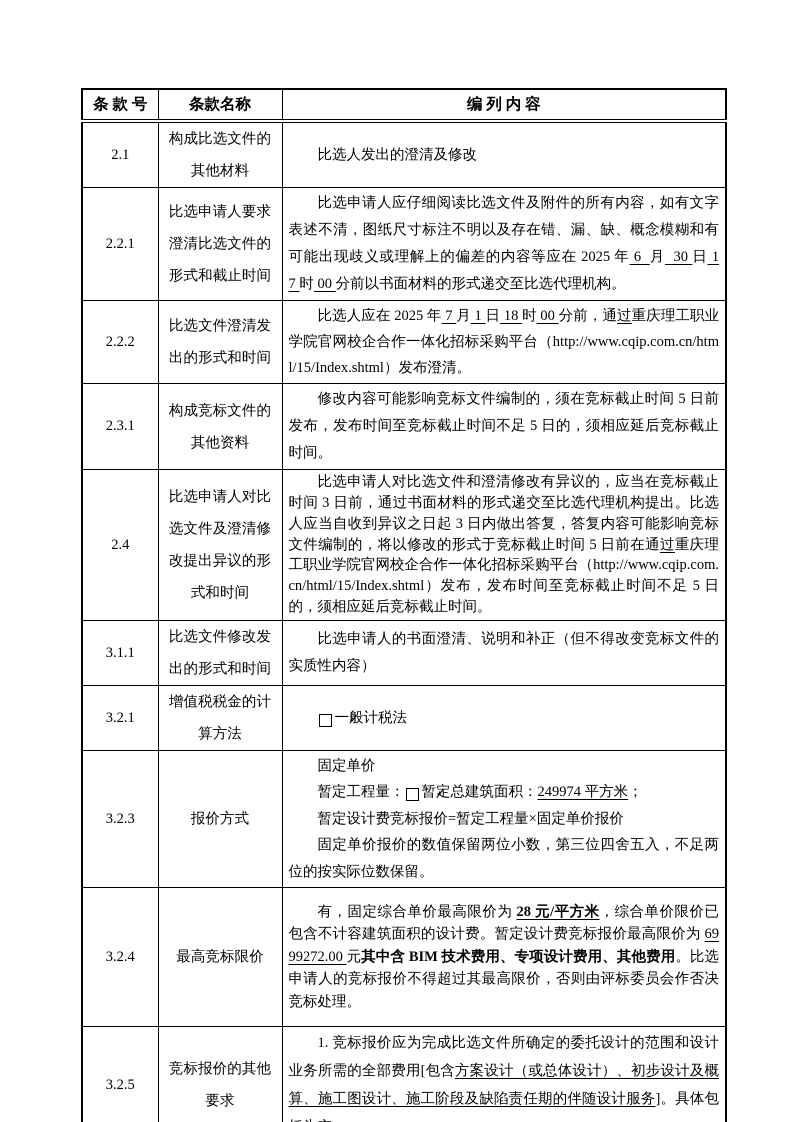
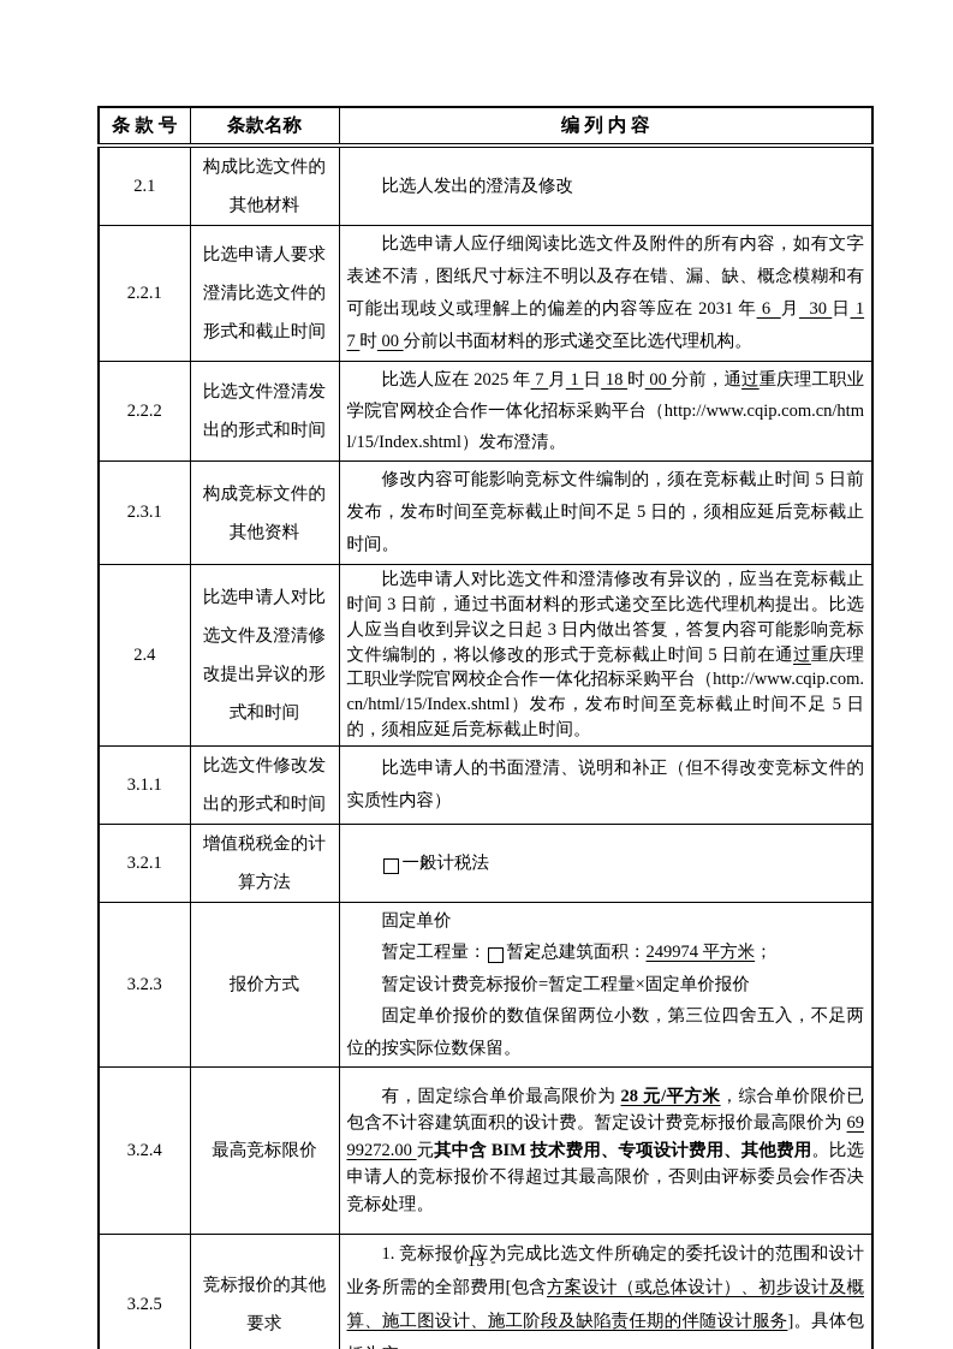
  条 款 号	条款名称	编 列 内 容
  2.1	构成比选文件的其他材料	比选人发出的澄清及修改
- 2.2.1	比选申请人要求澄清比选文件的形式和截止时间	比选申请人应仔细阅读比选文件及附件的所有内容，如有文字表述不清，图纸尺寸标注不明以及存在错、漏、缺、概念模糊和有可能出现歧义或理解上的偏差的内容等应在 2025 年 6 月 30 日 17 时 00 分前以书面材料的形式递交至比选代理机构。
+ 2.2.1	比选申请人要求澄清比选文件的形式和截止时间	比选申请人应仔细阅读比选文件及附件的所有内容，如有文字表述不清，图纸尺寸标注不明以及存在错、漏、缺、概念模糊和有可能出现歧义或理解上的偏差的内容等应在 2031 年 6 月 30 日 17 时 00 分前以书面材料的形式递交至比选代理机构。
  2.2.2	比选文件澄清发出的形式和时间	比选人应在 2025 年 7 月 1 日 18 时 00 分前，通过重庆理工职业学院官网校企合作一体化招标采购平台（http://www.cqip.com.cn/html/15/Index.shtml）发布澄清。
  2.3.1	构成竞标文件的其他资料	修改内容可能影响竞标文件编制的，须在竞标截止时间 5 日前发布，发布时间至竞标截止时间不足 5 日的，须相应延后竞标截止时间。
  2.4	比选申请人对比选文件及澄清修改提出异议的形式和时间	比选申请人对比选文件和澄清修改有异议的，应当在竞标截止时间 3 日前，通过书面材料的形式递交至比选代理机构提出。比选人应当自收到异议之日起 3 日内做出答复，答复内容可能影响竞标文件编制的，将以修改的形式于竞标截止时间 5 日前在通过重庆理工职业学院官网校企合作一体化招标采购平台（http://www.cqip.com.cn/html/15/Index.shtml）发布，发布时间至竞标截止时间不足 5 日的，须相应延后竞标截止时间。
  3.1.1	比选文件修改发出的形式和时间	比选申请人的书面澄清、说明和补正（但不得改变竞标文件的实质性内容）
  3.2.1	增值税税金的计算方法	✓一般计税法
  3.2.3	报价方式	固定单价暂定工程量： ✓暂定总建筑面积：249974 平方米；暂定设计费竞标报价=暂定工程量×固定单价报价固定单价报价的数值保留两位小数，第三位四舍五入，不足两位的按实际位数保留。
  3.2.4	最高竞标限价	有，固定综合单价最高限价为 28 元/平方米，综合单价限价已包含不计容建筑面积的设计费。暂定设计费竞标报价最高限价为 6999272.00 元其中含 BIM 技术费用、专项设计费用、其他费用。比选申请人的竞标报价不得超过其最高限价，否则由评标委员会作否决竞标处理。
  3.2.5	竞标报价的其他要求	1. 竞标报价应为完成比选文件所确定的委托设计的范围和设计业务所需的全部费用[包含方案设计（或总体设计）、初步设计及概算、施工图设计、施工阶段及缺陷责任期的伴随设计服务]。具体包
+ - 13 -
